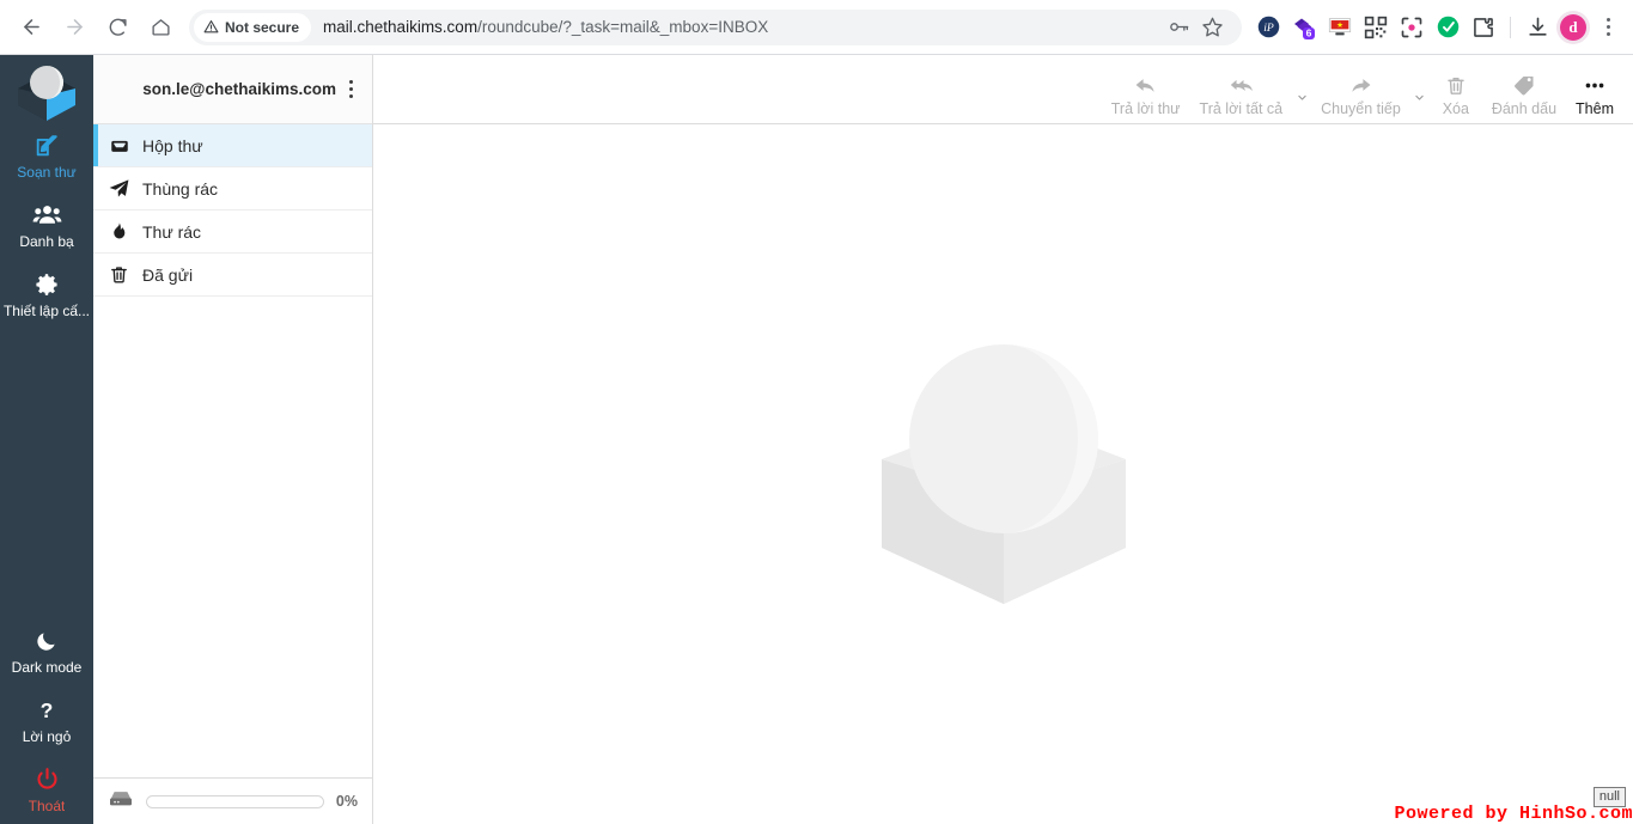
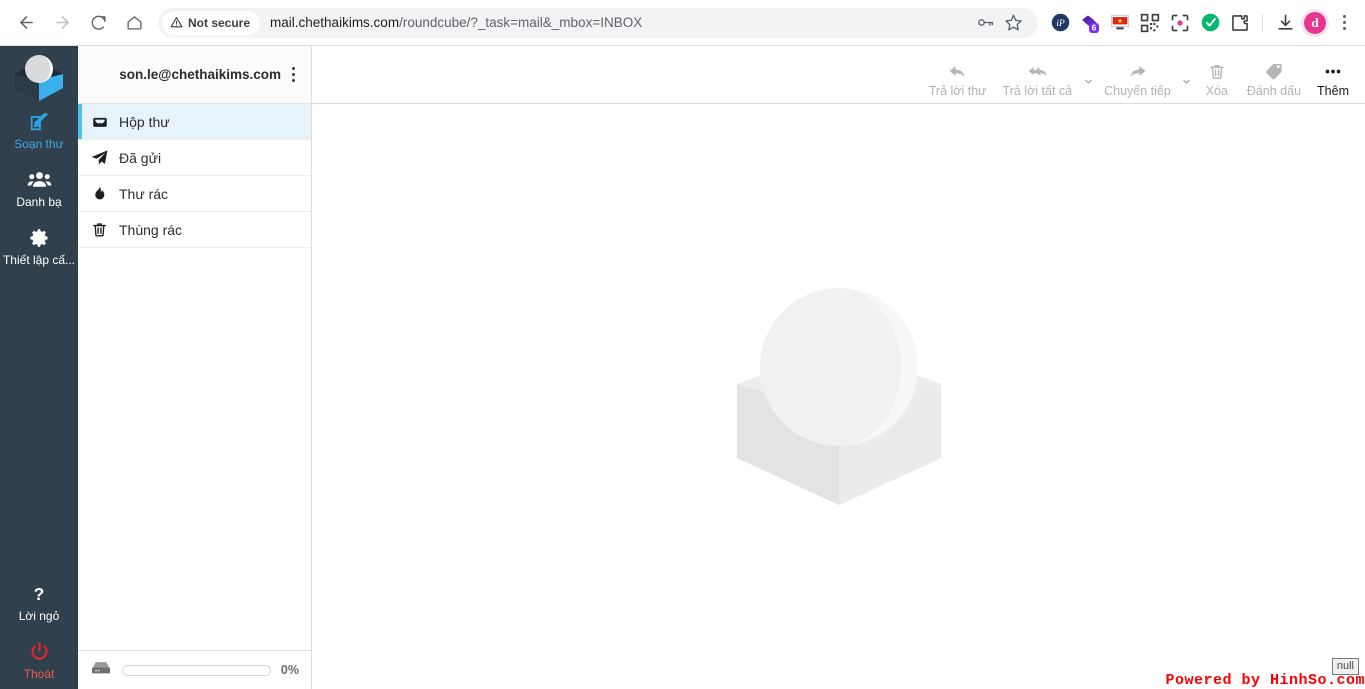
  Not secure
  mail.chethaikims.com/roundcube/?_task=mail&_mbox=INBOX
  iP
  6
  d
  Soạn thư
  Danh bạ
  Thiết lập cấ...
- Dark mode
  ?
  Lời ngỏ
  Thoát
  son.le@chethaikims.com
  Hộp thư
- Thùng rác
+ Đã gửi
  Thư rác
- Đã gửi
+ Thùng rác
  0%
  Trả lời thư
  Trả lời tất cả
  Chuyển tiếp
  Xóa
  Đánh dấu
  Thêm
  Powered by HinhSo.com
  null
